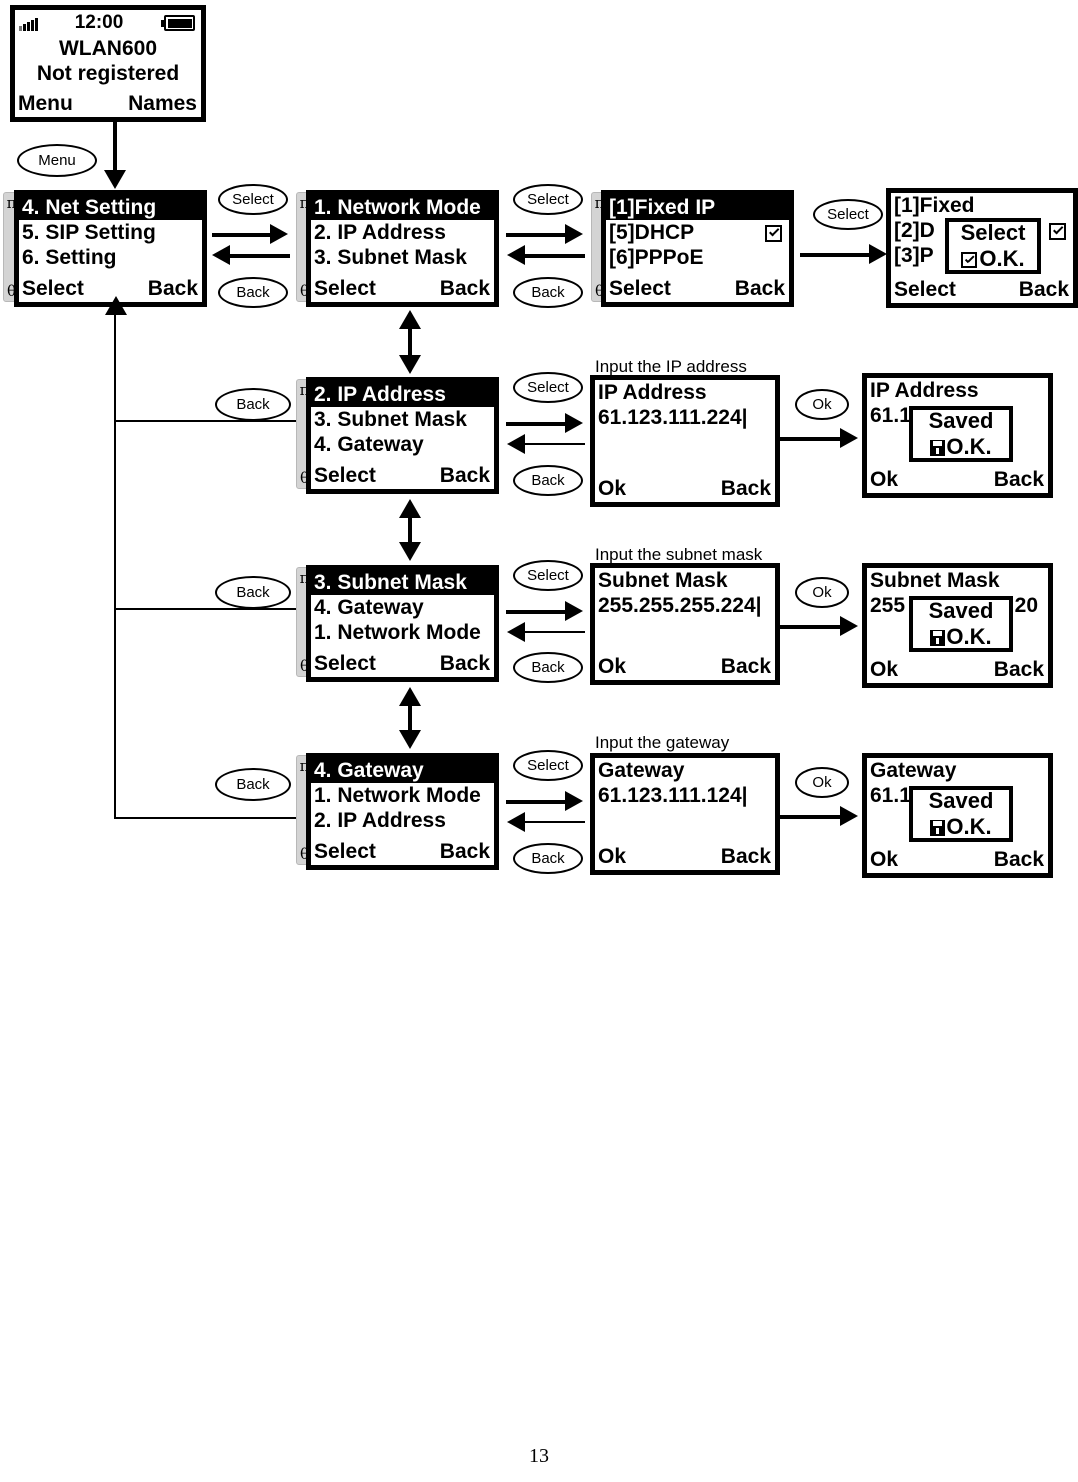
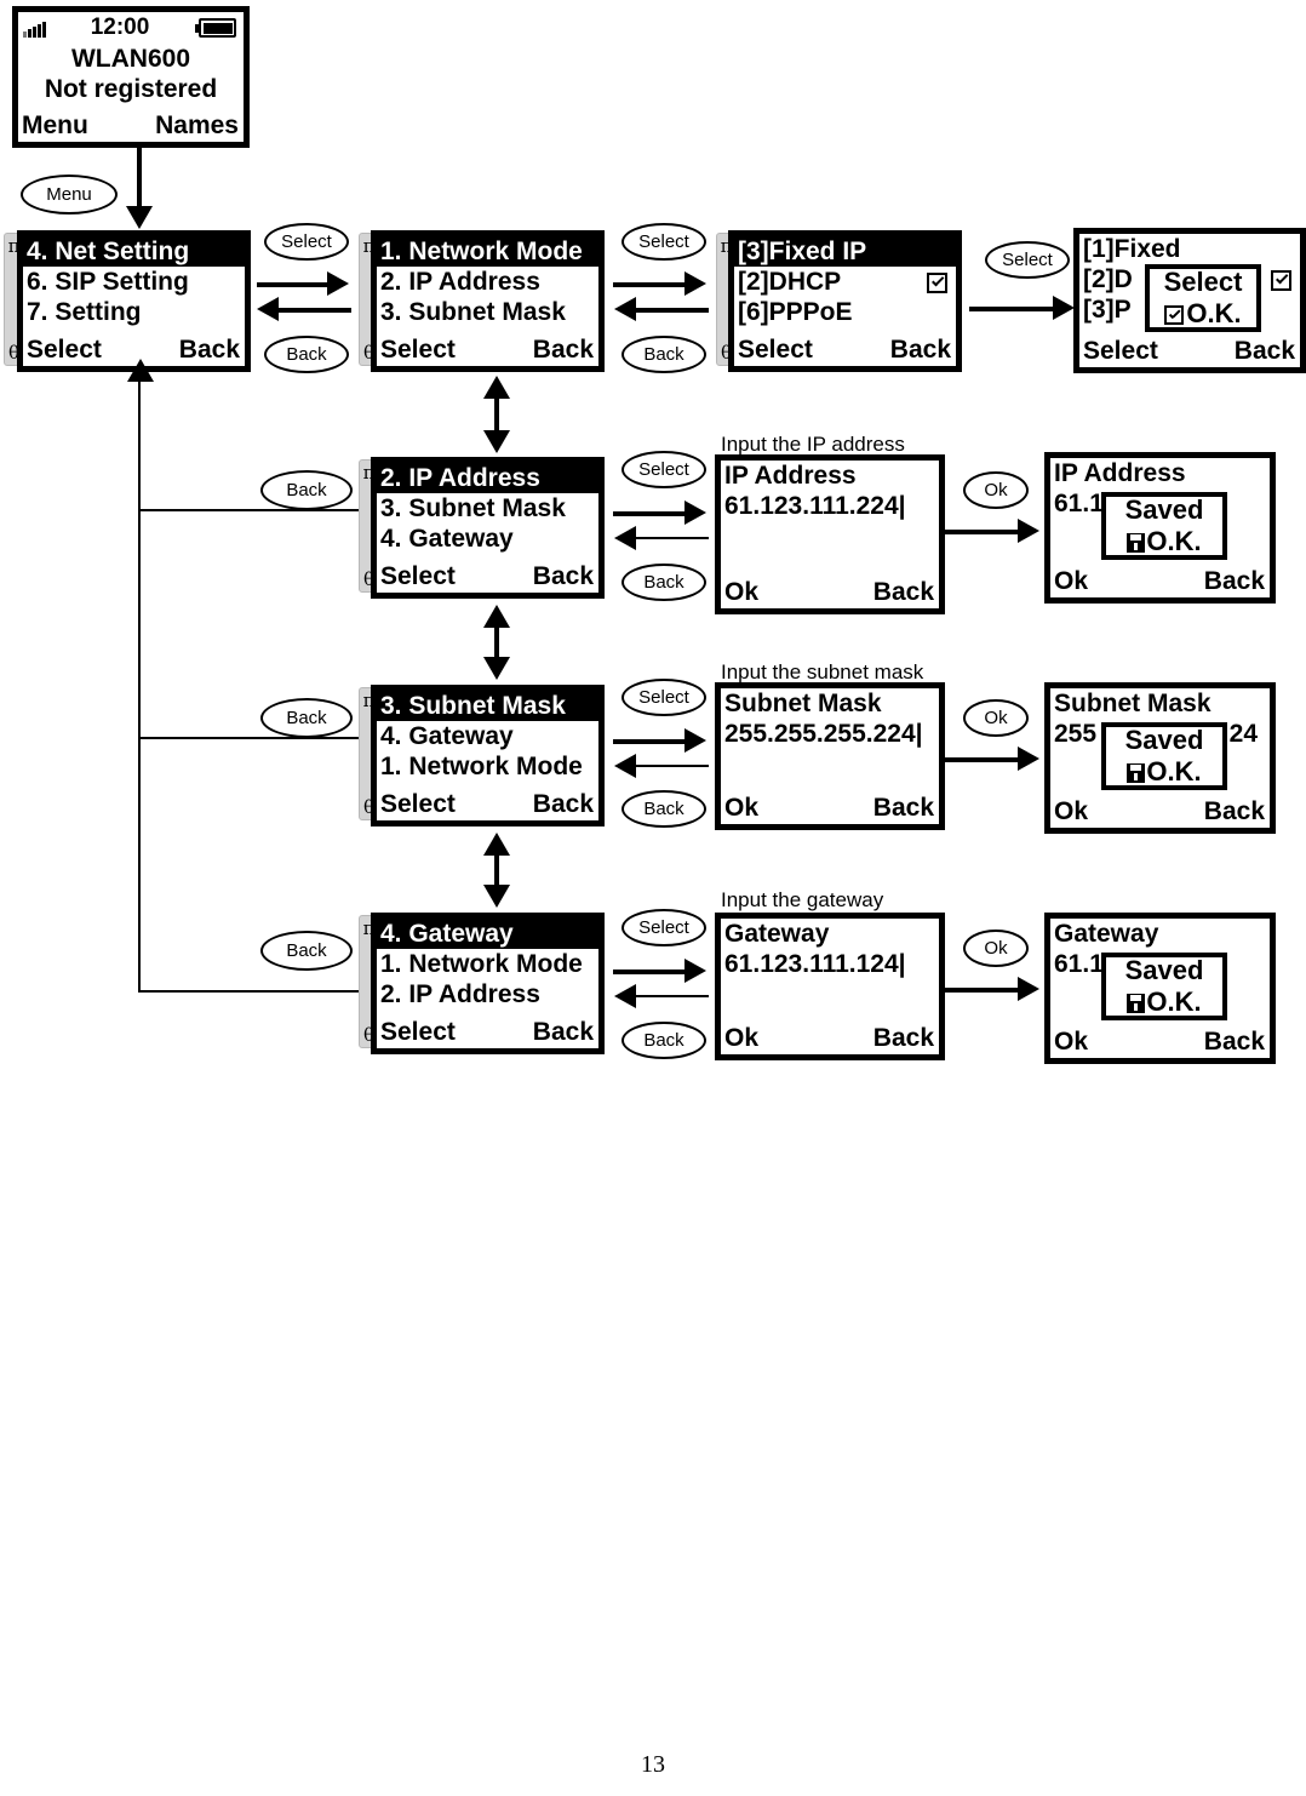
  12:00
  WLAN600
  Not registered
  Menu
  Names
  Menu
  π
  θ
  4. Net Setting
- 5. SIP Setting
+ 6. SIP Setting
- 6. Setting
+ 7. Setting
  Select
  Back
  Select
  Back
  π
  θ
  1. Network Mode
  2. IP Address
  3. Subnet Mask
  Select
  Back
  Select
  Back
  π
  θ
- [1]Fixed IP
+ [3]Fixed IP
- [5]DHCP
+ [2]DHCP
  [6]PPPoE
  Select
  Back
  Select
  [1]Fixed
  [2]D
  [3]P
  Select
  O.K.
  Select
  Back
  Back
  π
  θ
  2. IP Address
  3. Subnet Mask
  4. Gateway
  Select
  Back
  Select
  Back
  Input the IP address
  IP Address
  61.123.111.224|
  Ok
  Back
  Ok
  IP Address
  61.1
  Saved
  O.K.
  Ok
  Back
  Back
  π
  θ
  3. Subnet Mask
  4. Gateway
  1. Network Mode
  Select
  Back
  Select
  Back
  Input the subnet mask
  Subnet Mask
  255.255.255.224|
  Ok
  Back
  Ok
  Subnet Mask
  255
- 20
+ 24
  Saved
  O.K.
  Ok
  Back
  Back
  π
  θ
  4. Gateway
  1. Network Mode
  2. IP Address
  Select
  Back
  Select
  Back
  Input the gateway
  Gateway
  61.123.111.124|
  Ok
  Back
  Ok
  Gateway
  61.1
  Saved
  O.K.
  Ok
  Back
  13
